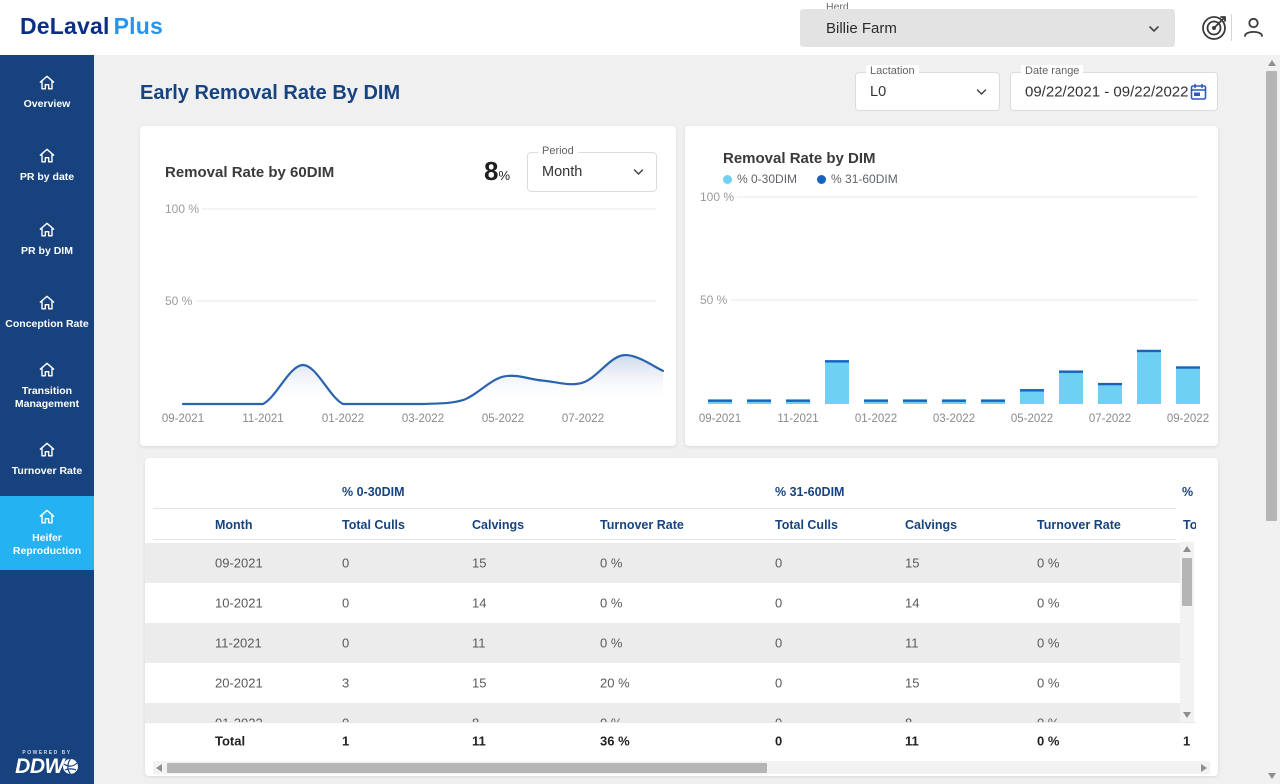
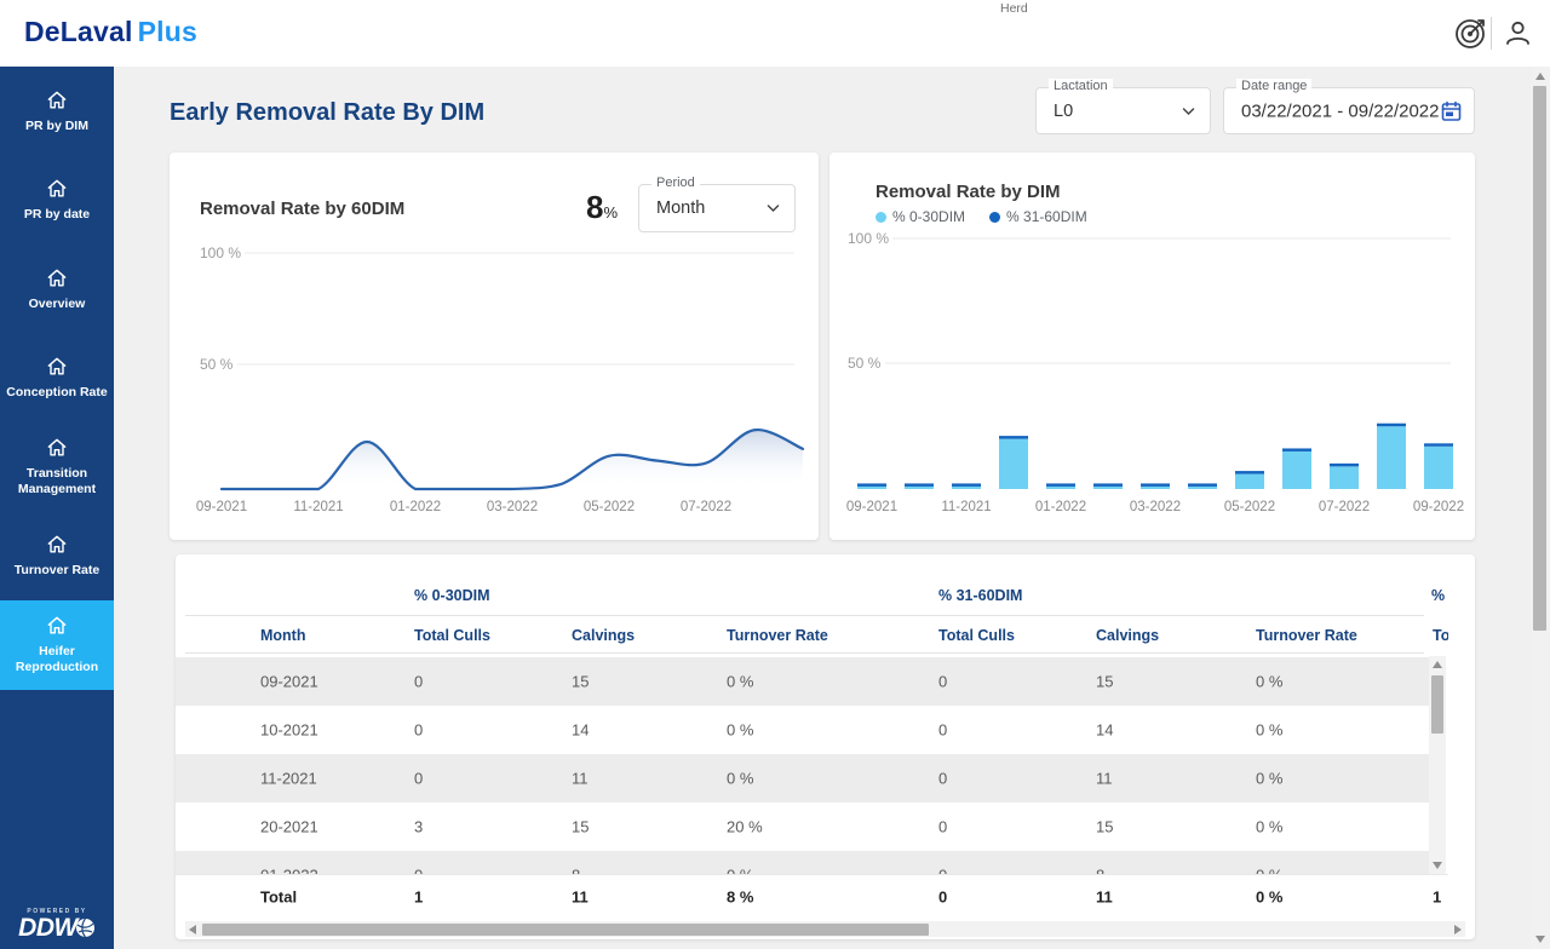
  DeLaval Plus
  Herd
- Billie Farm
- Overview
+ PR by DIM
  PR by date
- PR by DIM
+ Overview
  Conception Rate
  Transition Management
  Turnover Rate
  Heifer Reproduction
  DDW
  Early Removal Rate By DIM
  Lactation
  L0
  Date range
- 09/22/2021 - 09/22/2022
+ 03/22/2021 - 09/22/2022
  100 %
  50 %
  09-2021
  11-2021
  01-2022
  03-2022
  05-2022
  07-2022
  Removal Rate by 60DIM
  8%
  Period
  Month
  100 %
  50 %
  09-2021
  11-2021
  01-2022
  03-2022
  05-2022
  07-2022
  09-2022
  Removal Rate by DIM
  % 0-30DIM
  % 31-60DIM
  % 0-30DIM
  % 31-60DIM
  Month
  Total Culls
  Calvings
  Turnover Rate
  Total Culls
  Calvings
  Turnover Rate
  09-2021
  0
  15
  0 %
  0
  15
  0 %
  10-2021
  0
  14
  0 %
  0
  14
  0 %
  11-2021
  0
  11
  0 %
  0
  11
  0 %
  20-2021
  3
  15
  20 %
  0
  15
  0 %
  Total
  1
  11
- 36 %
+ 8 %
  0
  11
  0 %
  1
